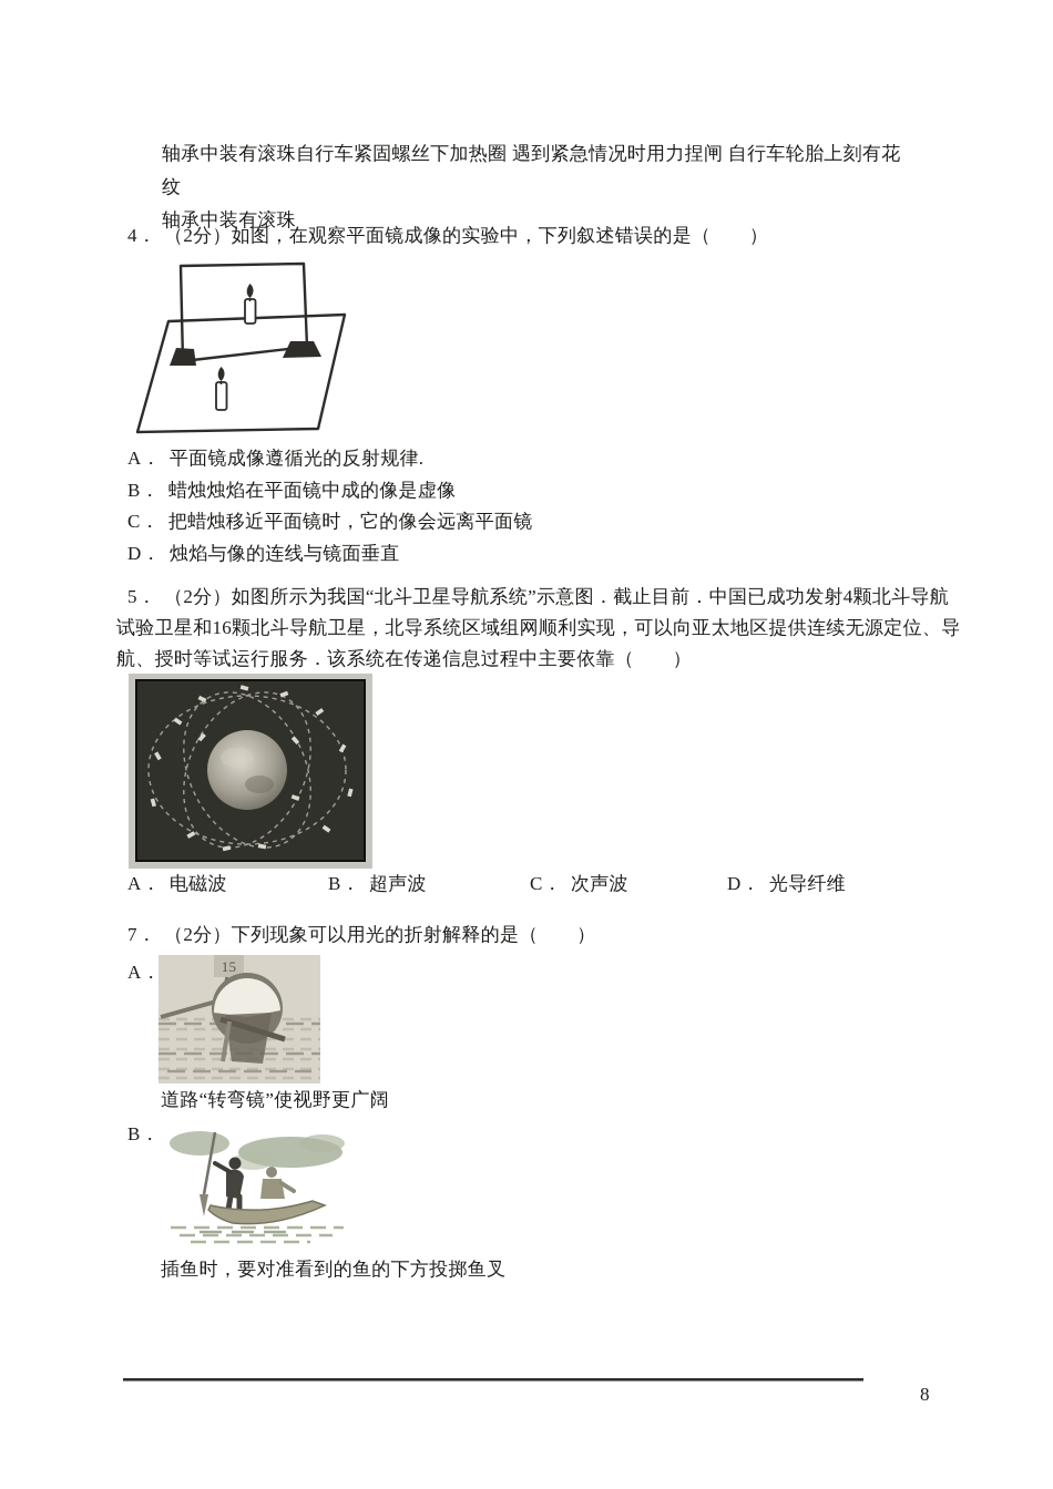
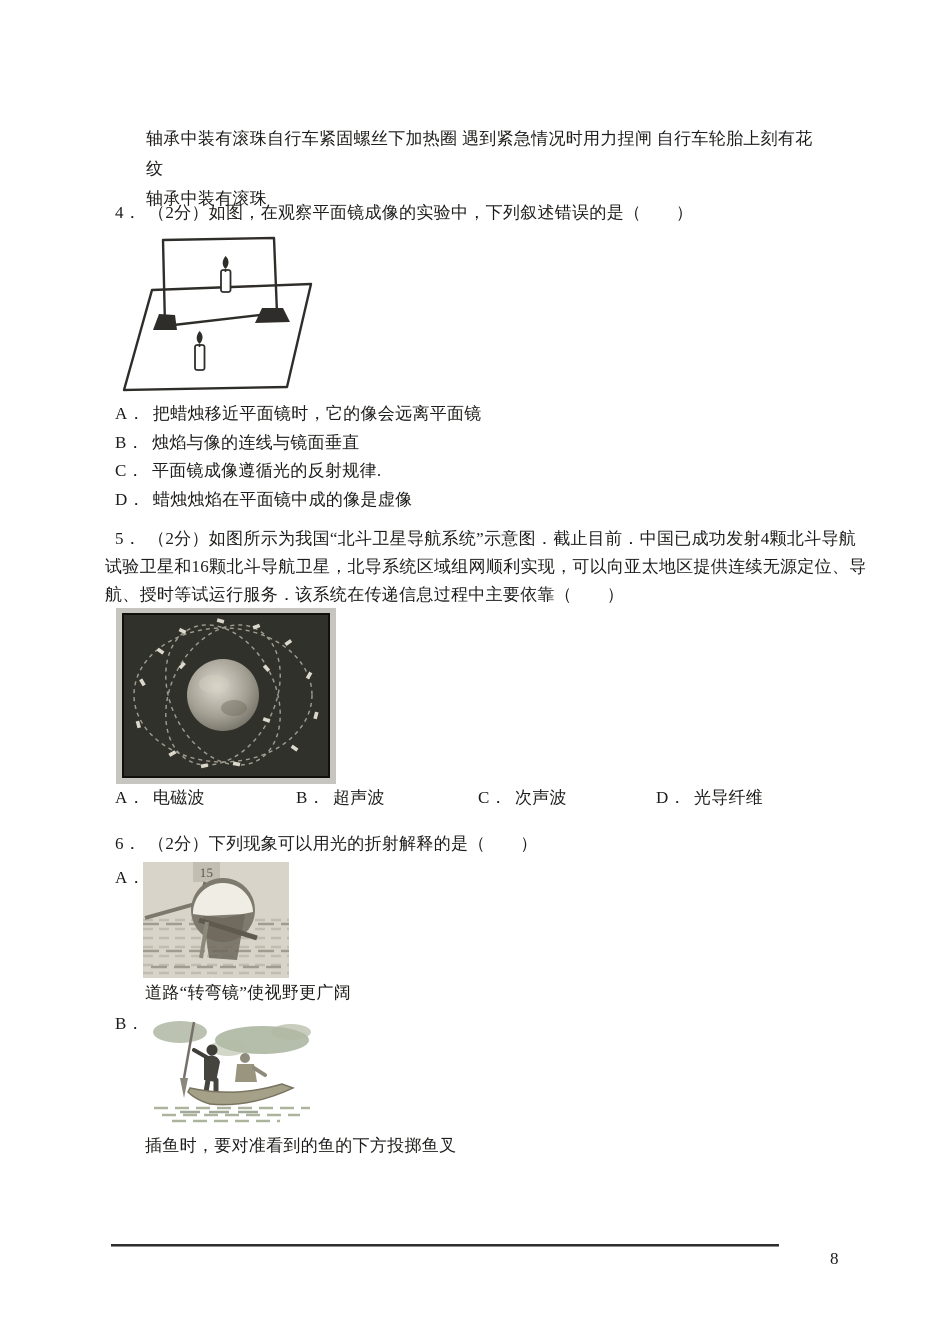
  轴承中装有滚珠自行车紧固螺丝下加热圈 遇到紧急情况时用力捏闸 自行车轮胎上刻有花纹
  轴承中装有滚珠
  4． （2分）如图，在观察平面镜成像的实验中，下列叙述错误的是（ ）
- A． 平面镜成像遵循光的反射规律.
+ A． 把蜡烛移近平面镜时，它的像会远离平面镜
- B． 蜡烛烛焰在平面镜中成的像是虚像
+ B． 烛焰与像的连线与镜面垂直
- C． 把蜡烛移近平面镜时，它的像会远离平面镜
+ C． 平面镜成像遵循光的反射规律.
- D． 烛焰与像的连线与镜面垂直
+ D． 蜡烛烛焰在平面镜中成的像是虚像
  5． （2分）如图所示为我国“北斗卫星导航系统”示意图．截止目前．中国已成功发射4颗北斗导航试验卫星和16颗北斗导航卫星，北导系统区域组网顺利实现，可以向亚太地区提供连续无源定位、导航、授时等试运行服务．该系统在传递信息过程中主要依靠（ ）
  A． 电磁波
  B． 超声波
  C． 次声波
  D． 光导纤维
- 7． （2分）下列现象可以用光的折射解释的是（ ）
+ 6． （2分）下列现象可以用光的折射解释的是（ ）
  A．
  15
  道路“转弯镜”使视野更广阔
  B．
  插鱼时，要对准看到的鱼的下方投掷鱼叉
  8
